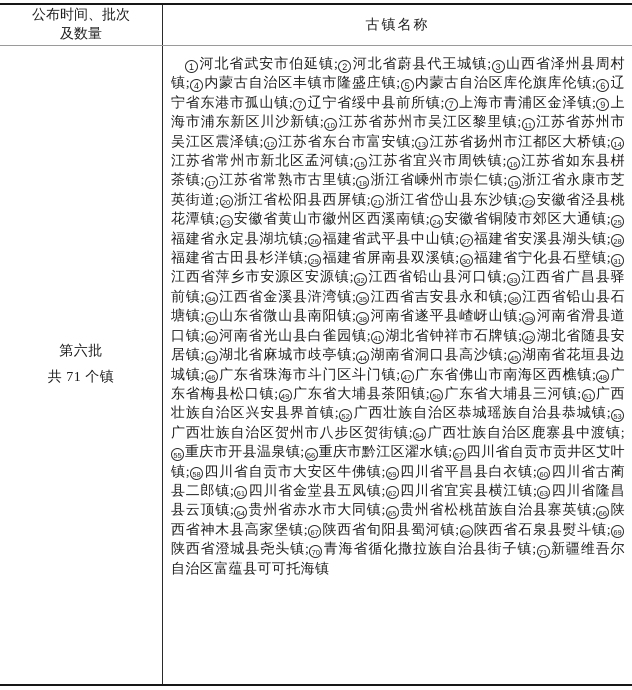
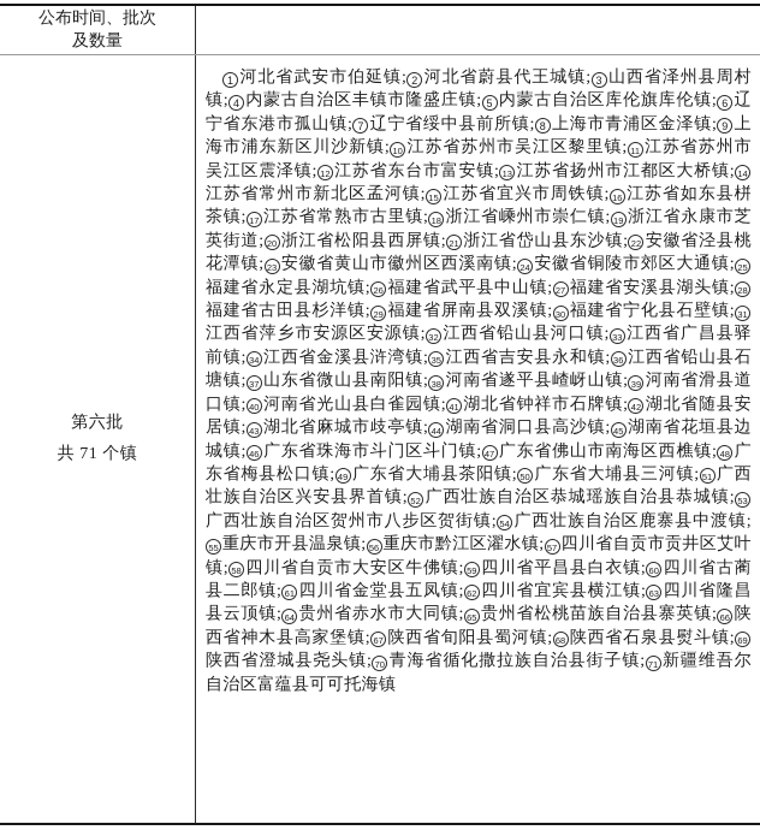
  公布时间、批次
  及数量
- 古镇名称
  第六批
  共 71 个镇
- 1 河北省武安市伯延镇; 2 河北省蔚县代王城镇; 3 山西省泽州县周村镇; 4 内蒙古自治区丰镇市隆盛庄镇; 5 内蒙古自治区库伦旗库伦镇; 6 辽宁省东港市孤山镇; 7 辽宁省绥中县前所镇; 7 上海市青浦区金泽镇; 9 上海市浦东新区川沙新镇; 10 江苏省苏州市吴江区黎里镇; 11 江苏省苏州市吴江区震泽镇; 12 江苏省东台市富安镇; 13 江苏省扬州市江都区大桥镇; 14江苏省常州市新北区孟河镇; 15 江苏省宜兴市周铁镇; 16 江苏省如东县栟茶镇; 17 江苏省常熟市古里镇; 18 浙江省嵊州市崇仁镇; 19 浙江省永康市芝英街道; 20 浙江省松阳县西屏镇; 21 浙江省岱山县东沙镇; 22 安徽省泾县桃花潭镇; 23 安徽省黄山市徽州区西溪南镇; 24 安徽省铜陵市郊区大通镇; 25福建省永定县湖坑镇; 26 福建省武平县中山镇; 27 福建省安溪县湖头镇; 28福建省古田县杉洋镇; 29 福建省屏南县双溪镇; 30 福建省宁化县石壁镇; 31江西省萍乡市安源区安源镇; 32 江西省铅山县河口镇; 33 江西省广昌县驿前镇; 34 江西省金溪县浒湾镇; 35 江西省吉安县永和镇; 36 江西省铅山县石塘镇; 37 山东省微山县南阳镇; 38 河南省遂平县嵖岈山镇; 39 河南省滑县道口镇; 40 河南省光山县白雀园镇; 41 湖北省钟祥市石牌镇; 42 湖北省随县安居镇; 43 湖北省麻城市歧亭镇; 44 湖南省洞口县高沙镇; 45 湖南省花垣县边城镇; 46 广东省珠海市斗门区斗门镇; 47 广东省佛山市南海区西樵镇; 48 广东省梅县松口镇; 49 广东省大埔县茶阳镇; 50 广东省大埔县三河镇; 51 广西壮族自治区兴安县界首镇; 52 广西壮族自治区恭城瑶族自治县恭城镇; 53广西壮族自治区贺州市八步区贺街镇; 54 广西壮族自治区鹿寨县中渡镇;55 重庆市开县温泉镇; 56 重庆市黔江区濯水镇; 57 四川省自贡市贡井区艾叶镇; 58 四川省自贡市大安区牛佛镇; 59 四川省平昌县白衣镇; 60 四川省古蔺县二郎镇; 61 四川省金堂县五凤镇; 62 四川省宜宾县横江镇; 63 四川省隆昌县云顶镇; 64 贵州省赤水市大同镇; 65 贵州省松桃苗族自治县寨英镇; 66 陕西省神木县高家堡镇; 67 陕西省旬阳县蜀河镇; 68 陕西省石泉县熨斗镇; 69陕西省澄城县尧头镇; 70 青海省循化撒拉族自治县街子镇; 71 新疆维吾尔自治区富蕴县可可托海镇
+ 1 河北省武安市伯延镇; 2 河北省蔚县代王城镇; 3 山西省泽州县周村镇; 4 内蒙古自治区丰镇市隆盛庄镇; 5 内蒙古自治区库伦旗库伦镇; 6 辽宁省东港市孤山镇; 7 辽宁省绥中县前所镇; 8 上海市青浦区金泽镇; 9 上海市浦东新区川沙新镇; 10 江苏省苏州市吴江区黎里镇; 11 江苏省苏州市吴江区震泽镇; 12 江苏省东台市富安镇; 13 江苏省扬州市江都区大桥镇; 14江苏省常州市新北区孟河镇; 15 江苏省宜兴市周铁镇; 16 江苏省如东县栟茶镇; 17 江苏省常熟市古里镇; 18 浙江省嵊州市崇仁镇; 19 浙江省永康市芝英街道; 20 浙江省松阳县西屏镇; 21 浙江省岱山县东沙镇; 22 安徽省泾县桃花潭镇; 23 安徽省黄山市徽州区西溪南镇; 24 安徽省铜陵市郊区大通镇; 25福建省永定县湖坑镇; 26 福建省武平县中山镇; 27 福建省安溪县湖头镇; 28福建省古田县杉洋镇; 29 福建省屏南县双溪镇; 30 福建省宁化县石壁镇; 31江西省萍乡市安源区安源镇; 32 江西省铅山县河口镇; 33 江西省广昌县驿前镇; 34 江西省金溪县浒湾镇; 35 江西省吉安县永和镇; 36 江西省铅山县石塘镇; 37 山东省微山县南阳镇; 38 河南省遂平县嵖岈山镇; 39 河南省滑县道口镇; 40 河南省光山县白雀园镇; 41 湖北省钟祥市石牌镇; 42 湖北省随县安居镇; 43 湖北省麻城市歧亭镇; 44 湖南省洞口县高沙镇; 45 湖南省花垣县边城镇; 46 广东省珠海市斗门区斗门镇; 47 广东省佛山市南海区西樵镇; 48 广东省梅县松口镇; 49 广东省大埔县茶阳镇; 50 广东省大埔县三河镇; 51 广西壮族自治区兴安县界首镇; 52 广西壮族自治区恭城瑶族自治县恭城镇; 53广西壮族自治区贺州市八步区贺街镇; 54 广西壮族自治区鹿寨县中渡镇;55 重庆市开县温泉镇; 56 重庆市黔江区濯水镇; 57 四川省自贡市贡井区艾叶镇; 58 四川省自贡市大安区牛佛镇; 59 四川省平昌县白衣镇; 60 四川省古蔺县二郎镇; 61 四川省金堂县五凤镇; 62 四川省宜宾县横江镇; 63 四川省隆昌县云顶镇; 64 贵州省赤水市大同镇; 65 贵州省松桃苗族自治县寨英镇; 66 陕西省神木县高家堡镇; 67 陕西省旬阳县蜀河镇; 68 陕西省石泉县熨斗镇; 69陕西省澄城县尧头镇; 70 青海省循化撒拉族自治县街子镇; 71 新疆维吾尔自治区富蕴县可可托海镇
